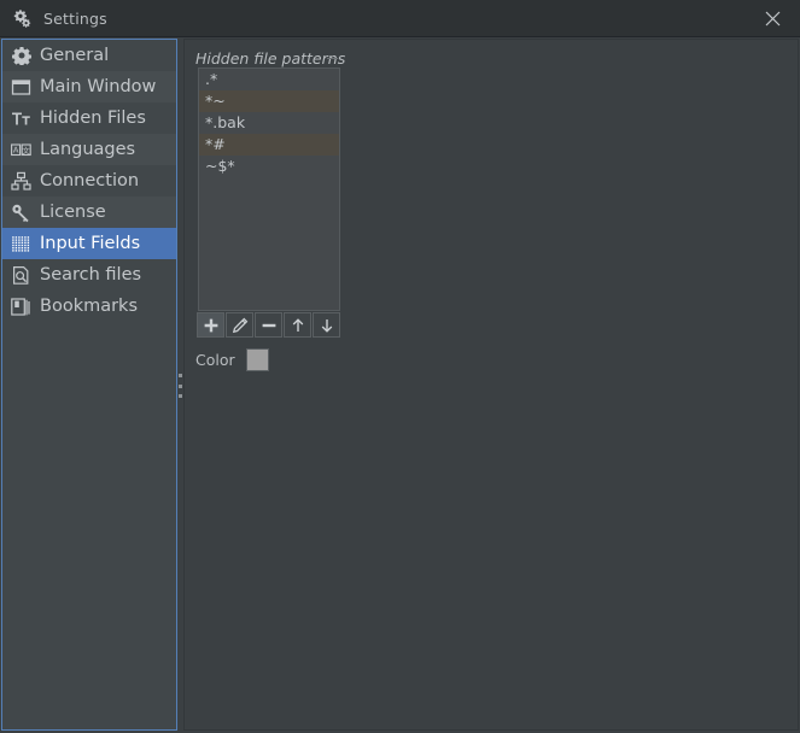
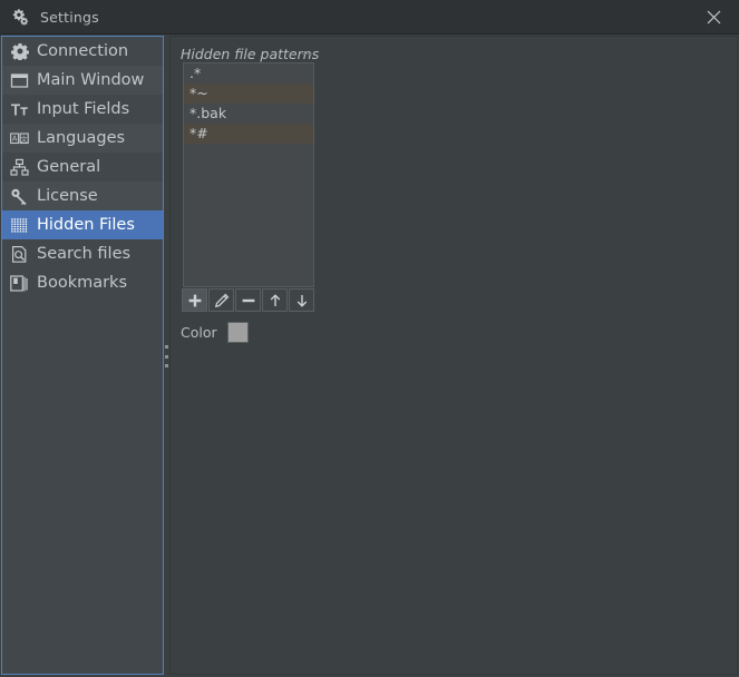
  Settings
- General
+ Connection
  Main Window
- Hidden Files
+ Input Fields
  文
  Languages
- Connection
+ General
  License
- Input Fields
+ Hidden Files
  Search files
  Bookmarks
  Hidden file patters
  .*
  *~
  *.bak
  *#
- ~$*
  Color
